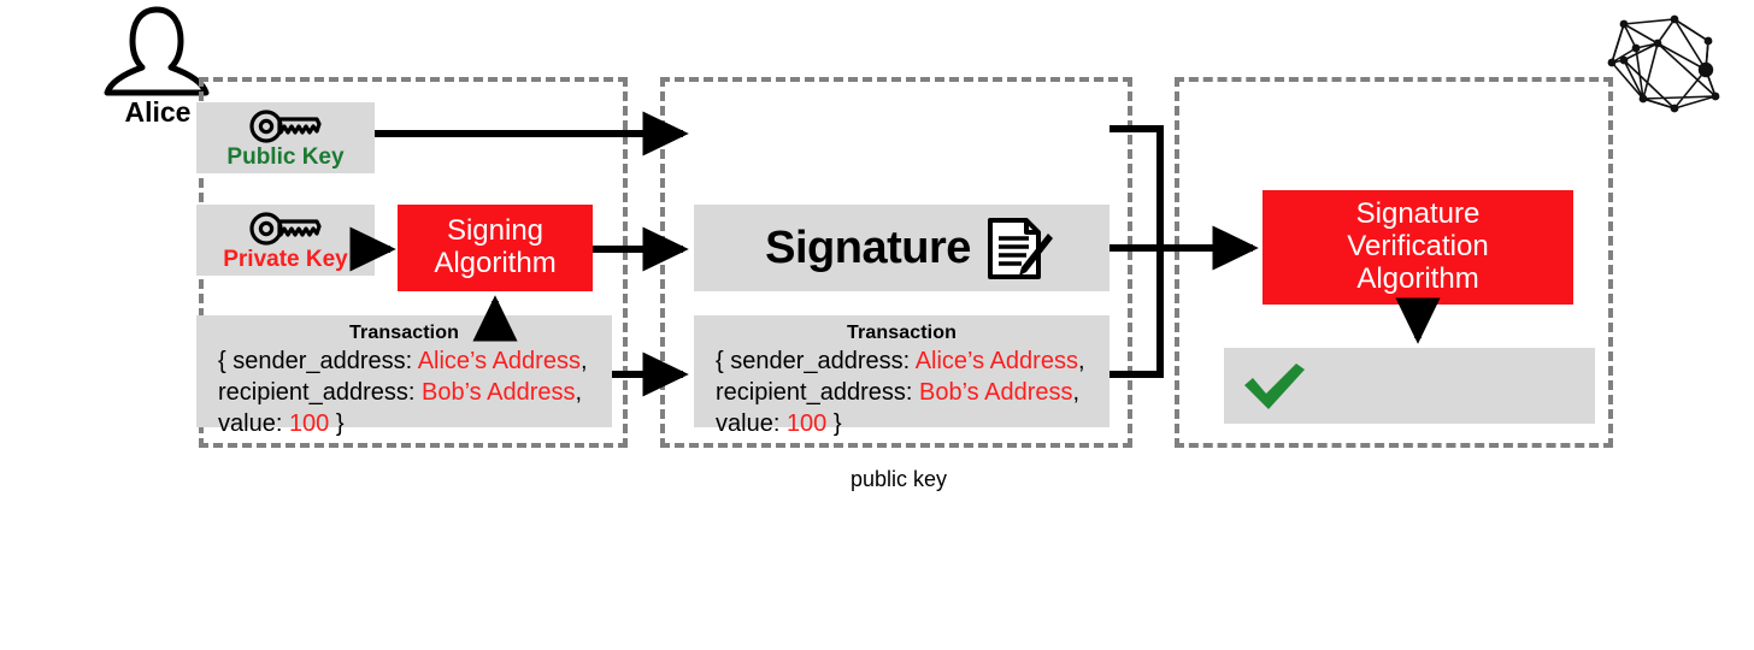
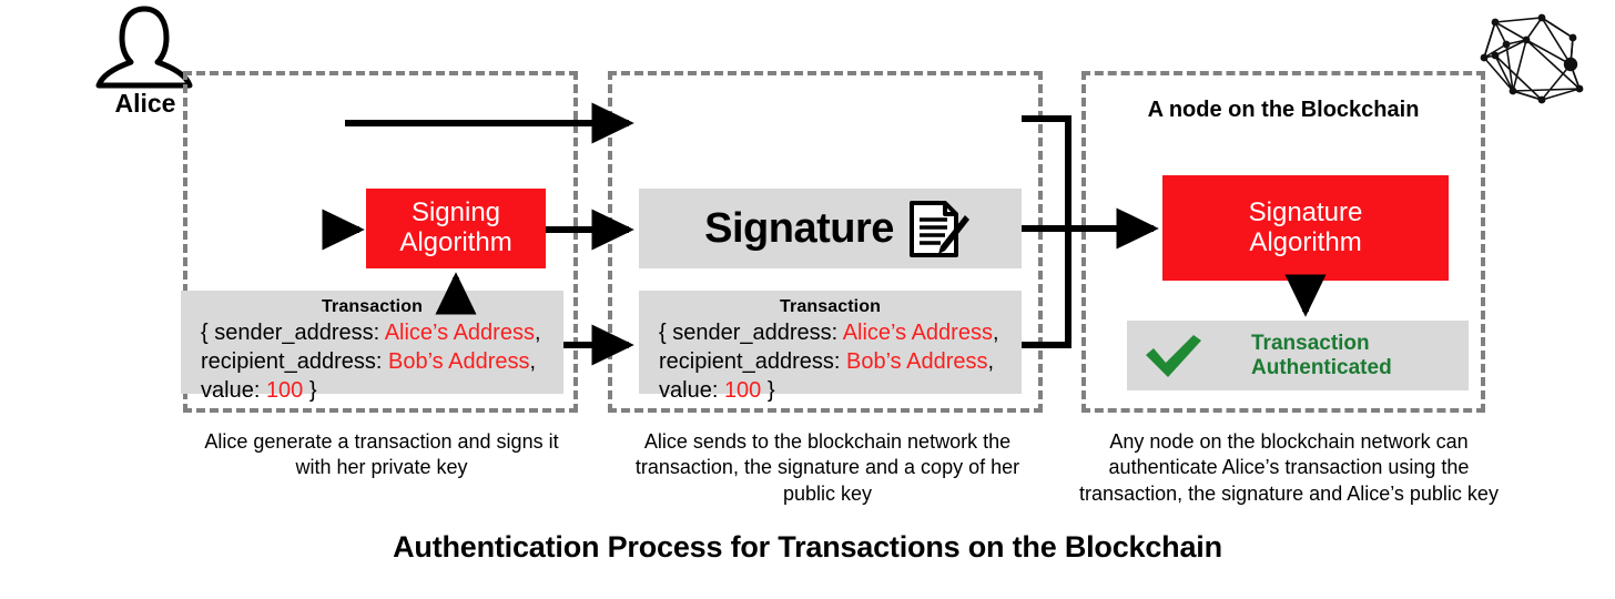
  Alice
- Public Key
- Private Key
  Signing
  Algorithm
  Transaction
  { sender_address: Alice’s Address,
  recipient_address: Bob’s Address,
  value: 100 }
  Signature
  Transaction
  { sender_address: Alice’s Address,
  recipient_address: Bob’s Address,
  value: 100 }
+ A node on the Blockchain
  Signature
- Verification
  Algorithm
+ Transaction Authenticated
+ Alice generate a transaction and signs it
+ with her private key
+ Alice sends to the blockchain network the
+ transaction, the signature and a copy of her
  public key
+ Any node on the blockchain network can
+ authenticate Alice’s transaction using the
+ transaction, the signature and Alice’s public key
+ Authentication Process for Transactions on the Blockchain
